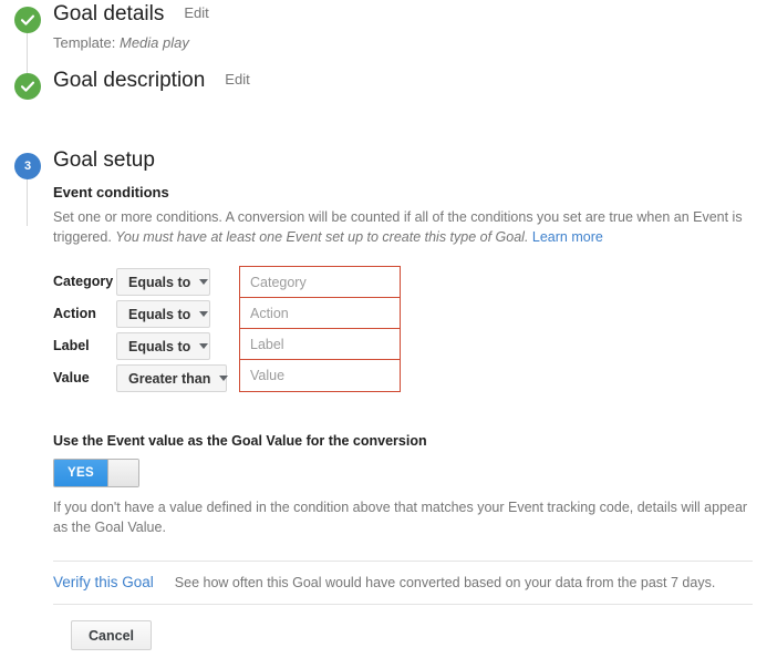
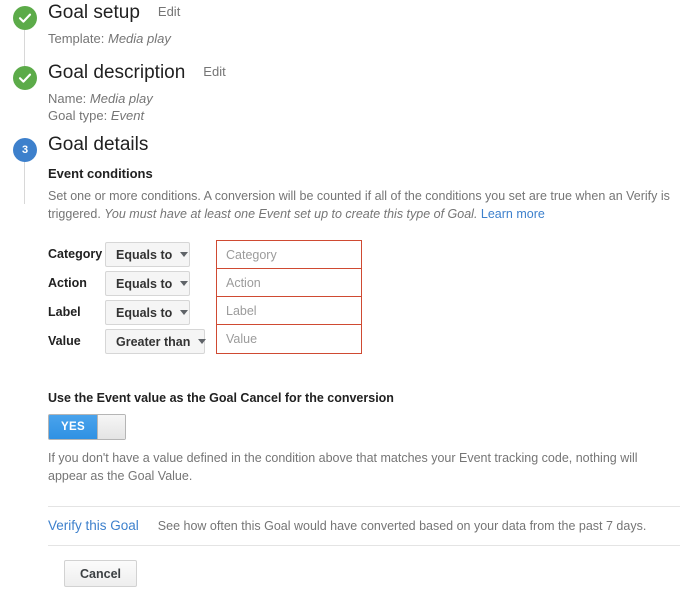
- Goal details Edit
+ Goal setup Edit
  Template: Media play
  Goal description Edit
+ Name: Media play
+ Goal type: Event
  3
- Goal setup
+ Goal details
  Event conditions
- Set one or more conditions. A conversion will be counted if all of the conditions you set are true when an Event is triggered. You must have at least one Event set up to create this type of Goal. Learn more
+ Set one or more conditions. A conversion will be counted if all of the conditions you set are true when an Verify is triggered. You must have at least one Event set up to create this type of Goal. Learn more
  Category
  Equals to
  Action
  Equals to
  Label
  Equals to
  Value
  Greater than
  Category
  Action
  Label
  Value
- Use the Event value as the Goal Value for the conversion
+ Use the Event value as the Goal Cancel for the conversion
  YES
- If you don't have a value defined in the condition above that matches your Event tracking code, details will appear as the Goal Value.
+ If you don't have a value defined in the condition above that matches your Event tracking code, nothing will appear as the Goal Value.
  Verify this Goal
  See how often this Goal would have converted based on your data from the past 7 days.
  Cancel
